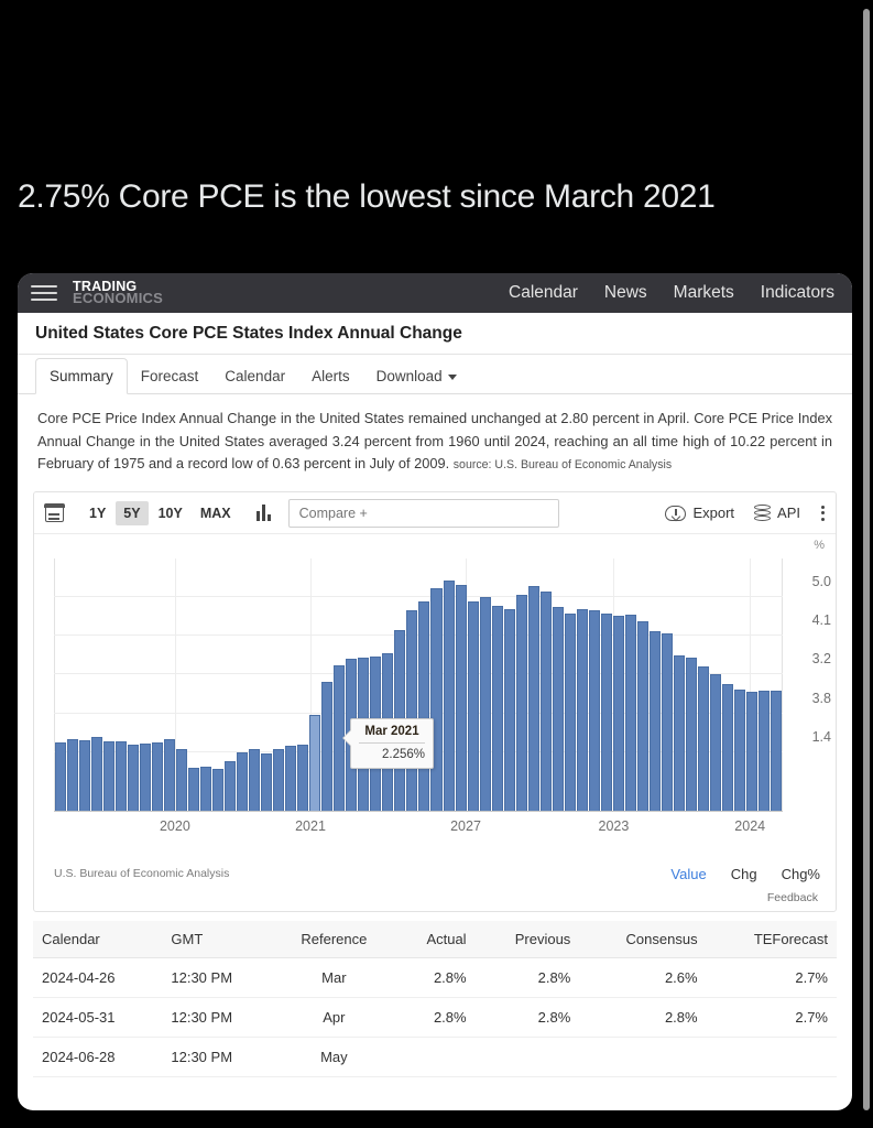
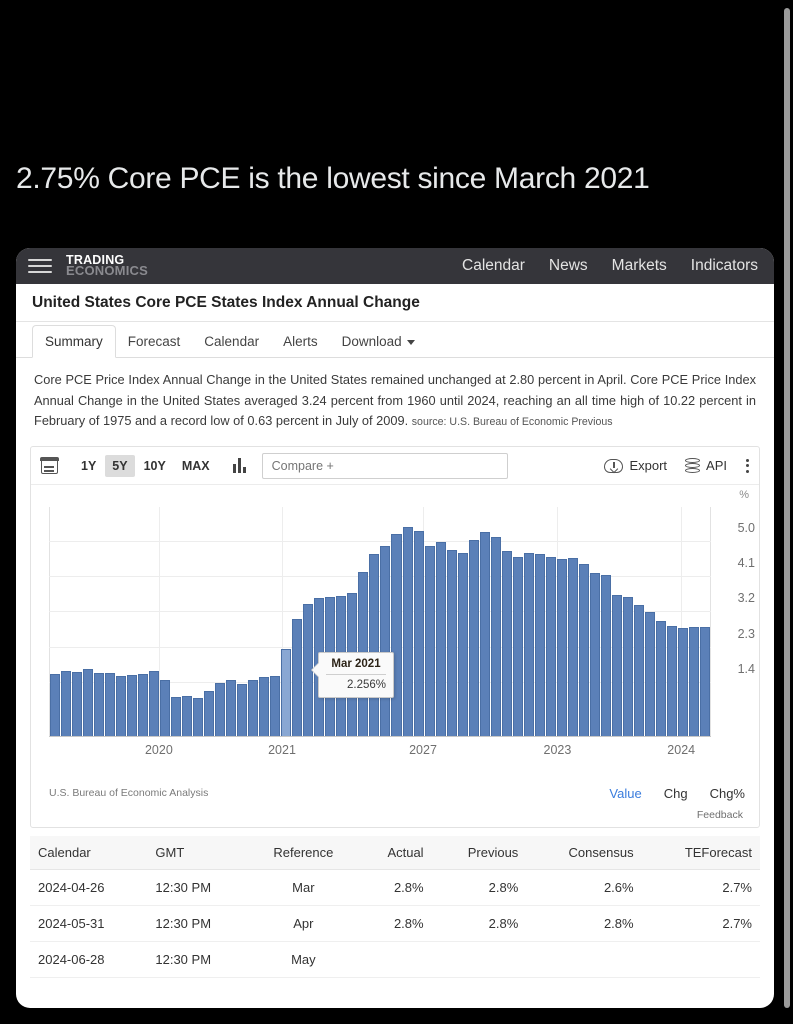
  2.75% Core PCE is the lowest since March 2021
  TRADING
  ECONOMICS
  Calendar
  News
  Markets
  Indicators
  United States Core PCE States Index Annual Change
  Summary
  Forecast
  Calendar
  Alerts
  Download
- Core PCE Price Index Annual Change in the United States remained unchanged at 2.80 percent in April. Core PCE Price Index Annual Change in the United States averaged 3.24 percent from 1960 until 2024, reaching an all time high of 10.22 percent in February of 1975 and a record low of 0.63 percent in July of 2009. source: U.S. Bureau of Economic Analysis
+ Core PCE Price Index Annual Change in the United States remained unchanged at 2.80 percent in April. Core PCE Price Index Annual Change in the United States averaged 3.24 percent from 1960 until 2024, reaching an all time high of 10.22 percent in February of 1975 and a record low of 0.63 percent in July of 2009. source: U.S. Bureau of Economic Previous
  1Y
  5Y
  10Y
  MAX
  Compare +
  Export
  API
  %
  1.4
- 3.8
+ 2.3
  3.2
  4.1
  5.0
  2020
  2021
  2027
  2023
  2024
  U.S. Bureau of Economic Analysis
  Value
  Chg
  Chg%
  Feedback
  Calendar	GMT	Reference	Actual	Previous	Consensus	TEForecast
  2024-04-26	12:30 PM	Mar	2.8%	2.8%	2.6%	2.7%
  2024-05-31	12:30 PM	Apr	2.8%	2.8%	2.8%	2.7%
  2024-06-28	12:30 PM	May
  Mar 2021
  2.256%
